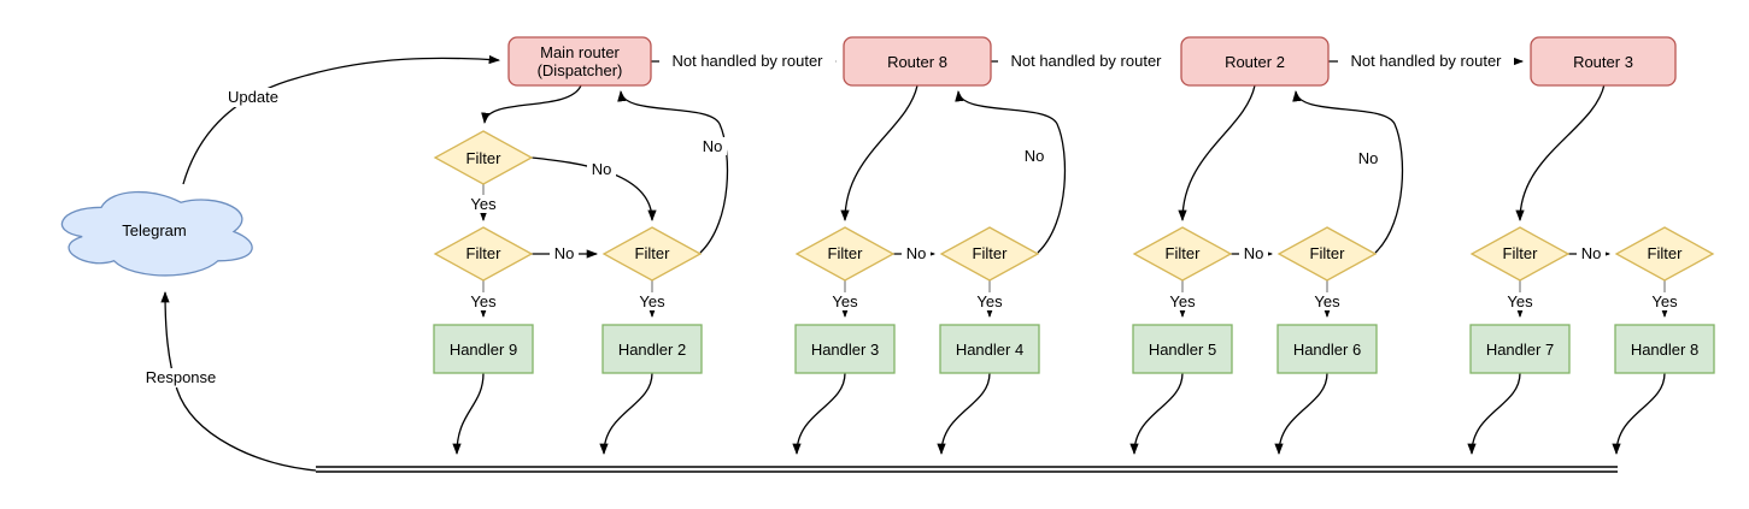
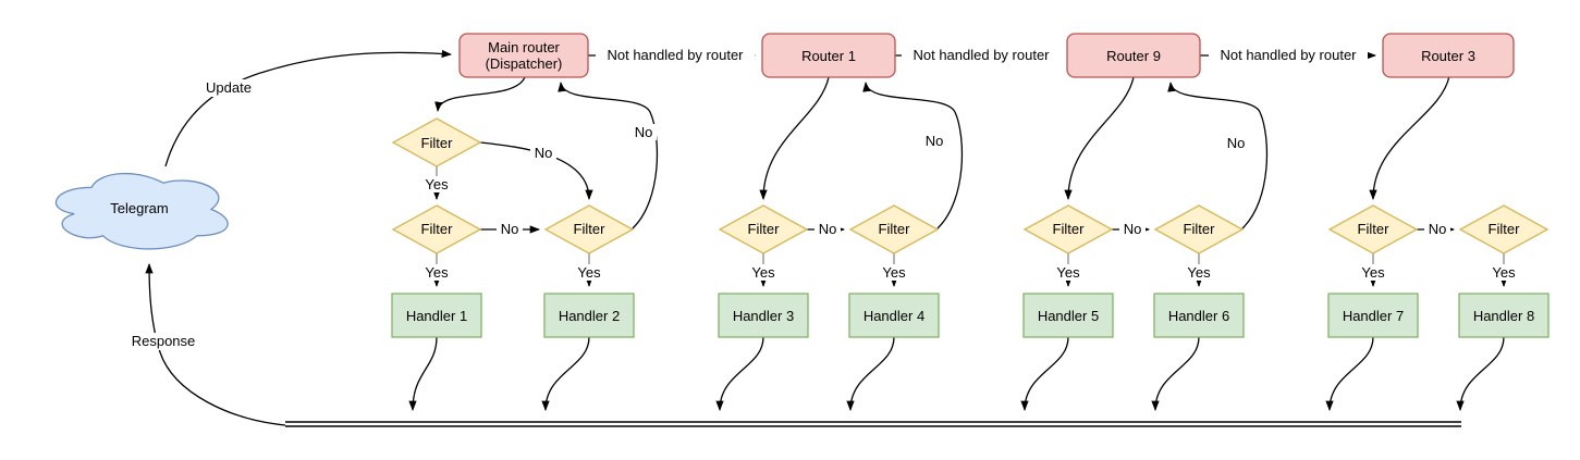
  Telegram
  Main router (Dispatcher)
- Router 8
+ Router 1
- Router 2
+ Router 9
  Router 3
  Filter
  Filter
  Filter
  Filter
  Filter
  Filter
  Filter
  Filter
  Filter
- Handler 9
+ Handler 1
  Handler 2
  Handler 3
  Handler 4
  Handler 5
  Handler 6
  Handler 7
  Handler 8
  Update
  Response
  Not handled by router
  Not handled by router
  Not handled by router
  No
  No
  No
  No
  No
  No
  No
  No
  Yes
  Yes
  Yes
  Yes
  Yes
  Yes
  Yes
  Yes
  Yes
